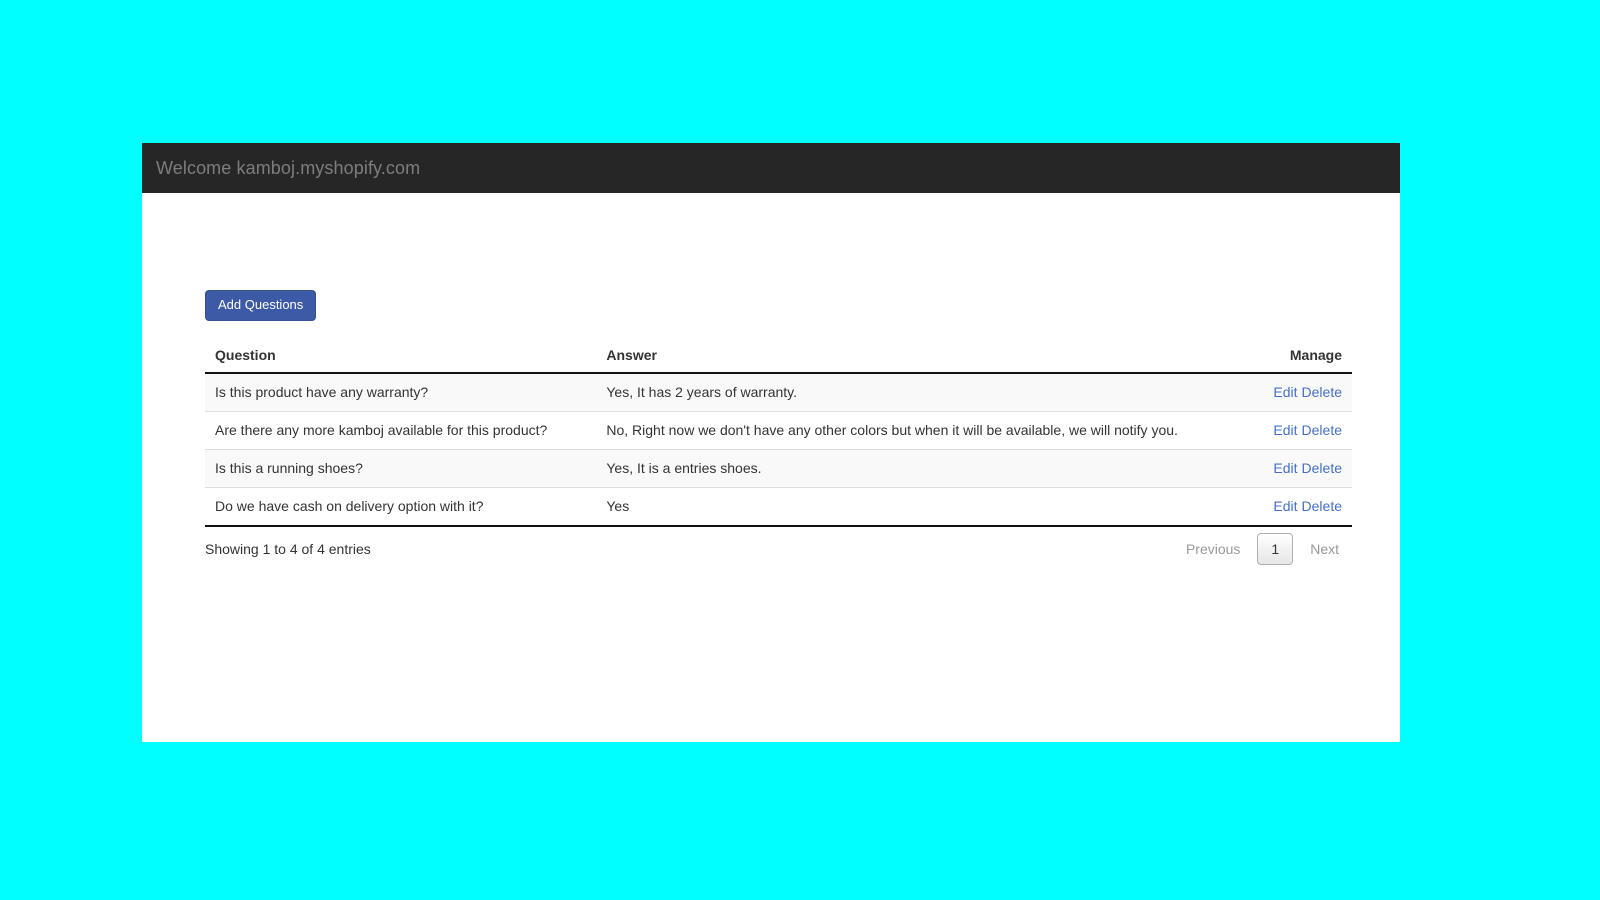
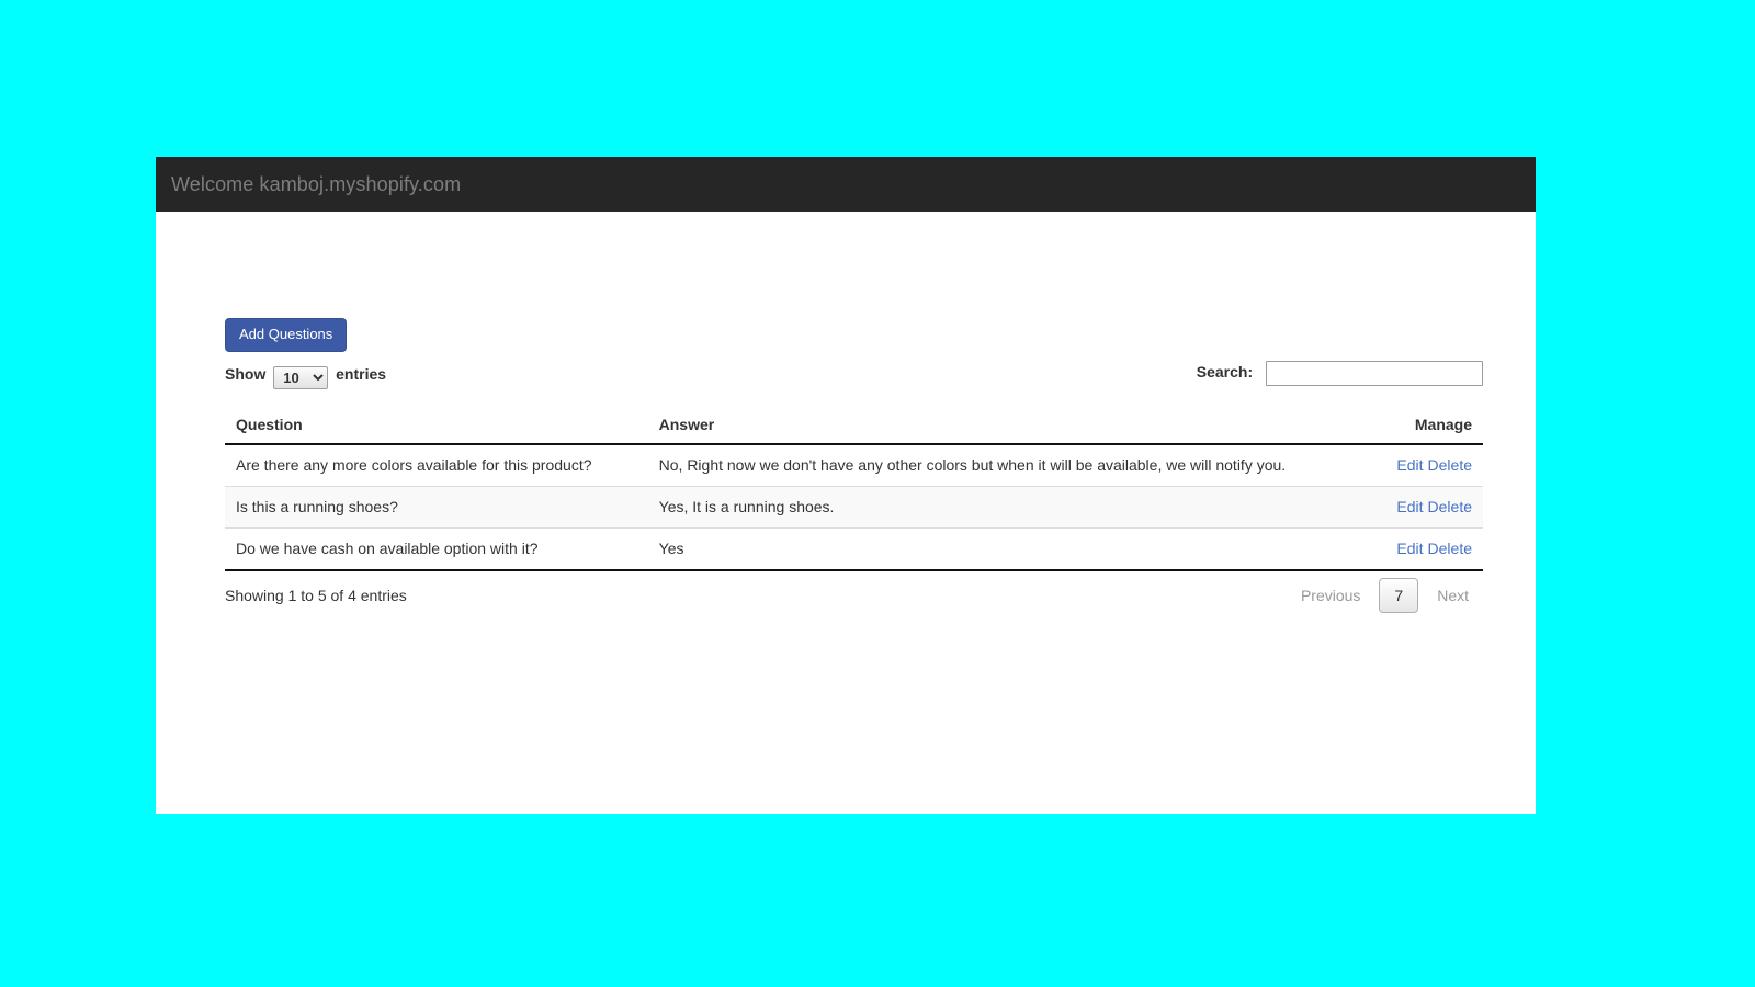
  Welcome kamboj.myshopify.com
  Add Questions
+ Show 10 entries
+ Search:
  Question	Answer	Manage
- Is this product have any warranty?	Yes, It has 2 years of warranty.	Edit Delete
- Are there any more kamboj available for this product?	No, Right now we don't have any other colors but when it will be available, we will notify you.	Edit Delete
+ Are there any more colors available for this product?	No, Right now we don't have any other colors but when it will be available, we will notify you.	Edit Delete
- Is this a running shoes?	Yes, It is a entries shoes.	Edit Delete
+ Is this a running shoes?	Yes, It is a running shoes.	Edit Delete
- Do we have cash on delivery option with it?	Yes	Edit Delete
+ Do we have cash on available option with it?	Yes	Edit Delete
- Showing 1 to 4 of 4 entries
+ Showing 1 to 5 of 4 entries
  Previous
- 1
+ 7
  Next
